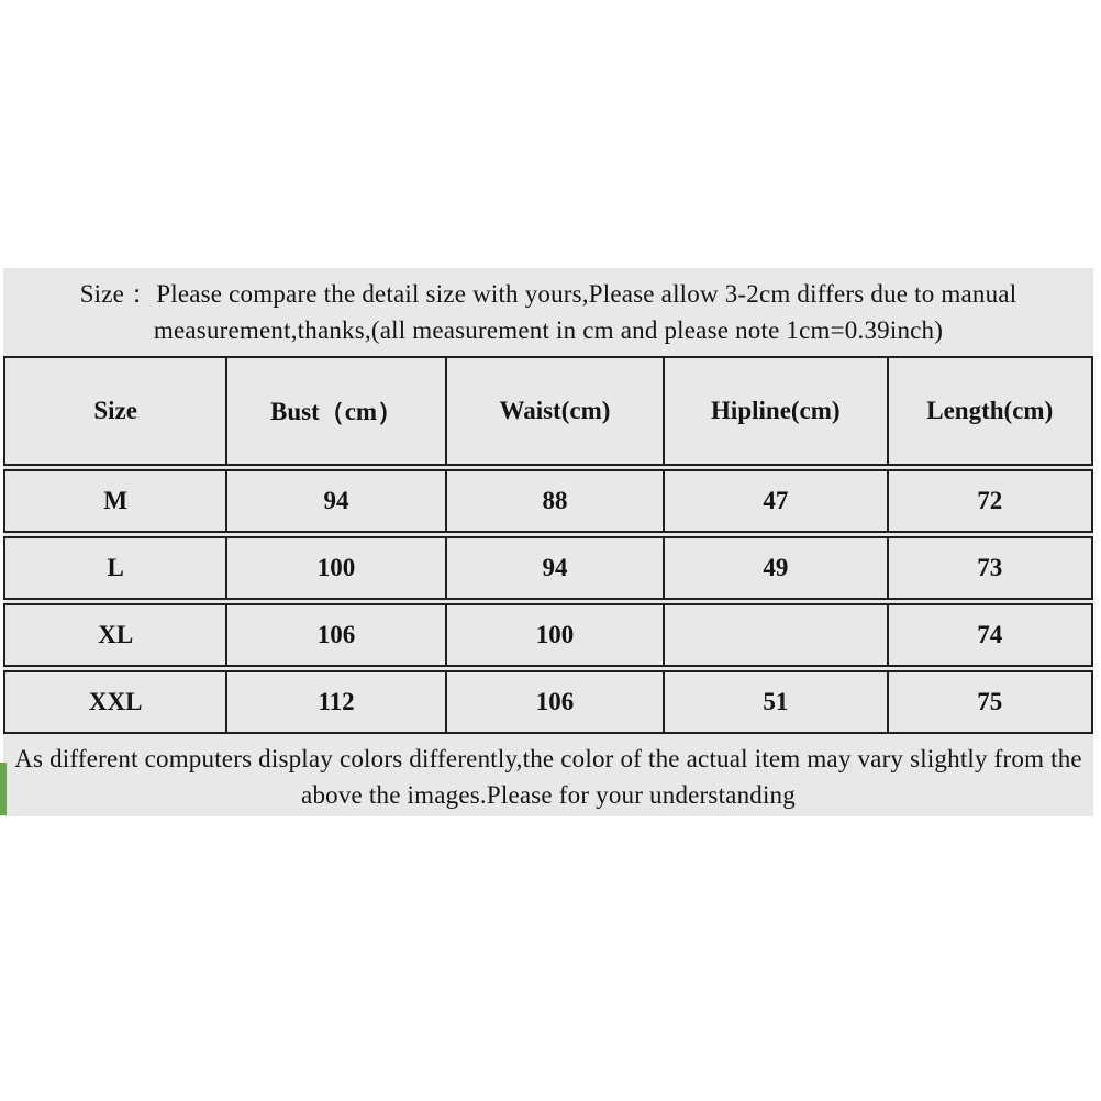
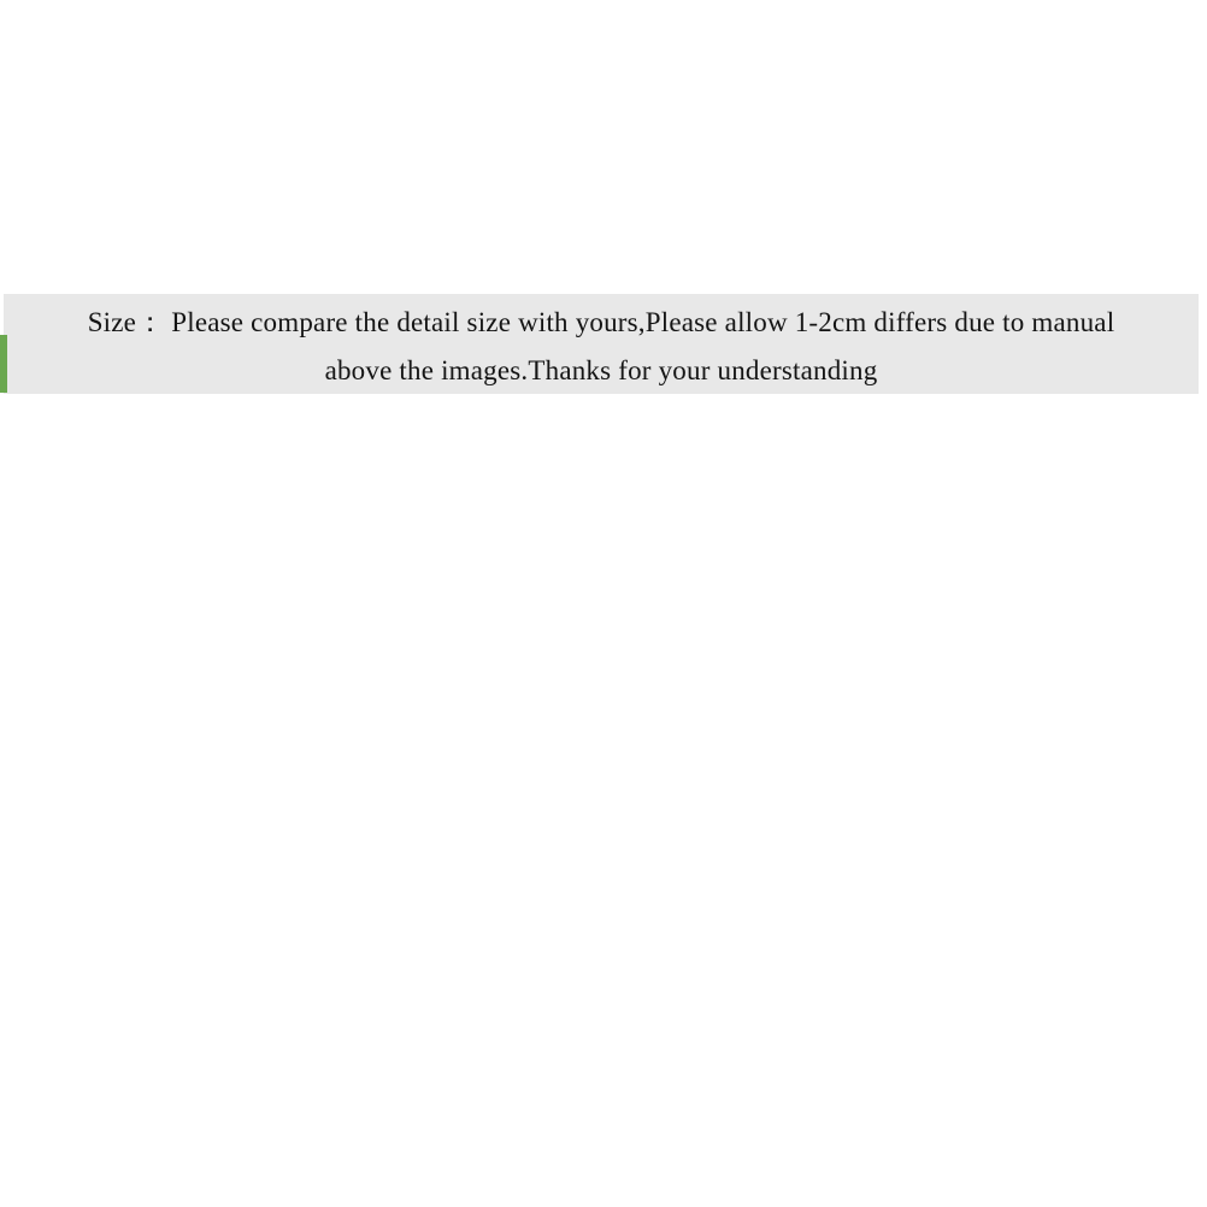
- Size： Please compare the detail size with yours,Please allow 3-2cm differs due to manual
+ Size： Please compare the detail size with yours,Please allow 1-2cm differs due to manual
- measurement,thanks,(all measurement in cm and please note 1cm=0.39inch)
- Size	Bust（cm）	Waist(cm)	Hipline(cm)	Length(cm)
- M	94	88	47	72
- L	100	94	49	73
- XL	106	100		74
- XXL	112	106	51	75
- As different computers display colors differently,the color of the actual item may vary slightly from the
- above the images.Please for your understanding
+ above the images.Thanks for your understanding
